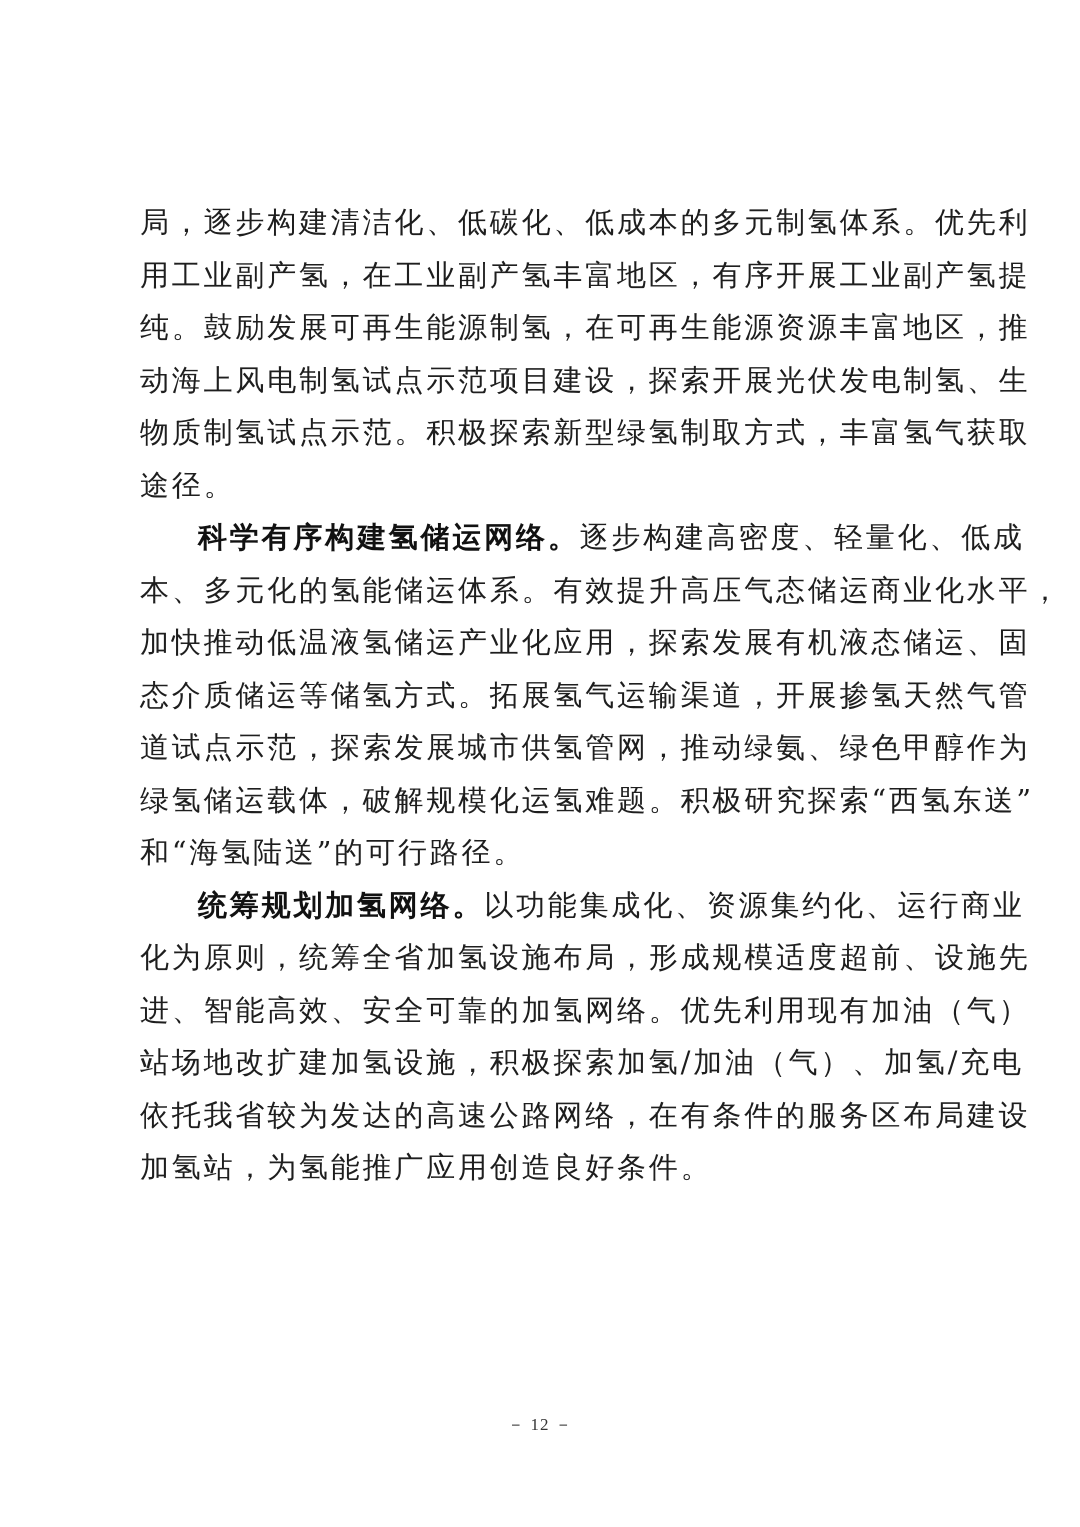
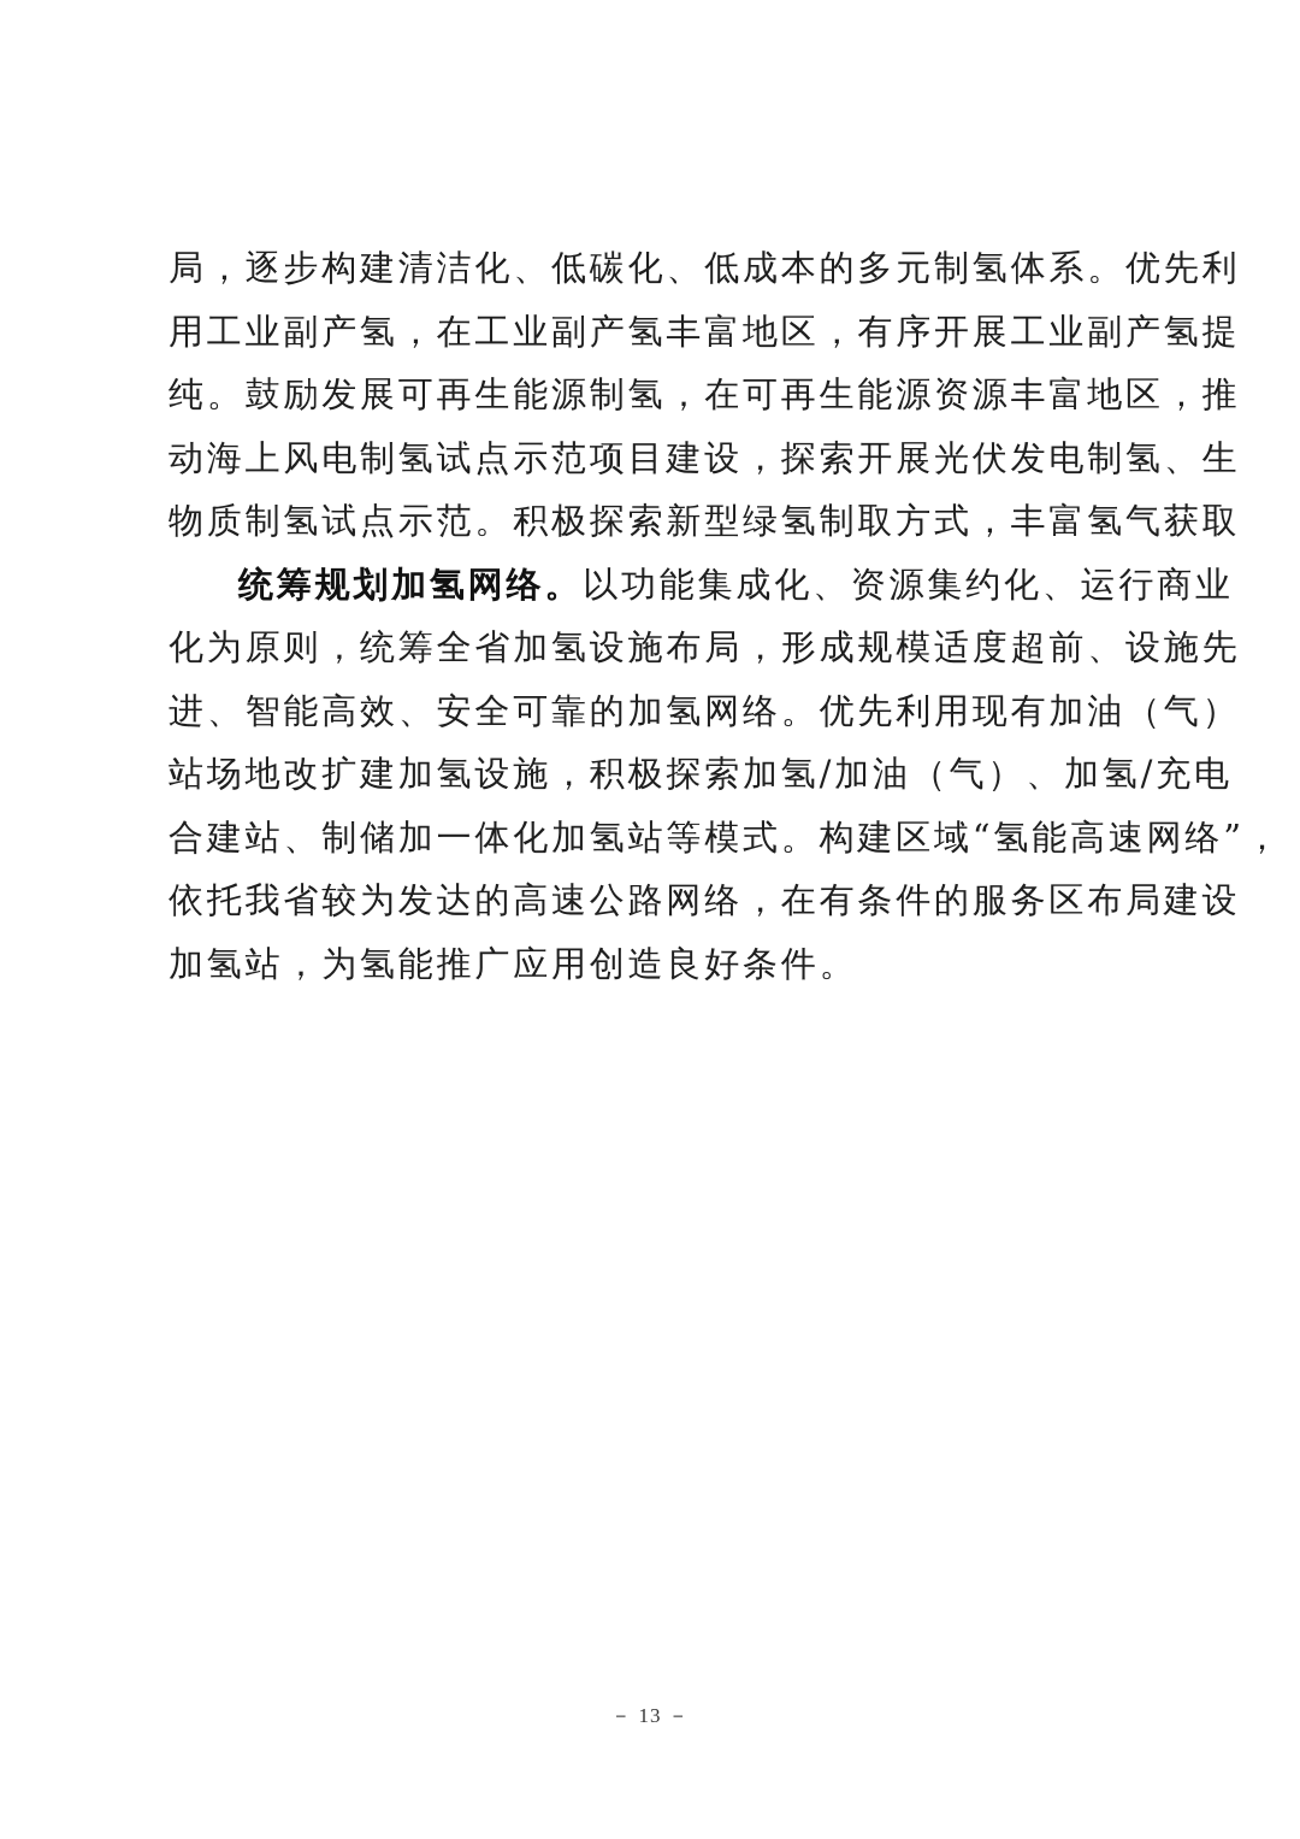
  局，逐步构建清洁化、低碳化、低成本的多元制氢体系。优先利
  用工业副产氢，在工业副产氢丰富地区，有序开展工业副产氢提
  纯。鼓励发展可再生能源制氢，在可再生能源资源丰富地区，推
  动海上风电制氢试点示范项目建设，探索开展光伏发电制氢、生
  物质制氢试点示范。积极探索新型绿氢制取方式，丰富氢气获取
- 途径。
- 科学有序构建氢储运网络。逐步构建高密度、轻量化、低成
- 本、多元化的氢能储运体系。有效提升高压气态储运商业化水平，
- 加快推动低温液氢储运产业化应用，探索发展有机液态储运、固
- 态介质储运等储氢方式。拓展氢气运输渠道，开展掺氢天然气管
- 道试点示范，探索发展城市供氢管网，推动绿氨、绿色甲醇作为
- 绿氢储运载体，破解规模化运氢难题。积极研究探索“西氢东送”
- 和“海氢陆送”的可行路径。
  统筹规划加氢网络。以功能集成化、资源集约化、运行商业
  化为原则，统筹全省加氢设施布局，形成规模适度超前、设施先
  进、智能高效、安全可靠的加氢网络。优先利用现有加油（气）
  站场地改扩建加氢设施，积极探索加氢/加油（气）、加氢/充电
+ 合建站、制储加一体化加氢站等模式。构建区域“氢能高速网络”，
  依托我省较为发达的高速公路网络，在有条件的服务区布局建设
  加氢站，为氢能推广应用创造良好条件。
- － 12 －
+ － 13 －
